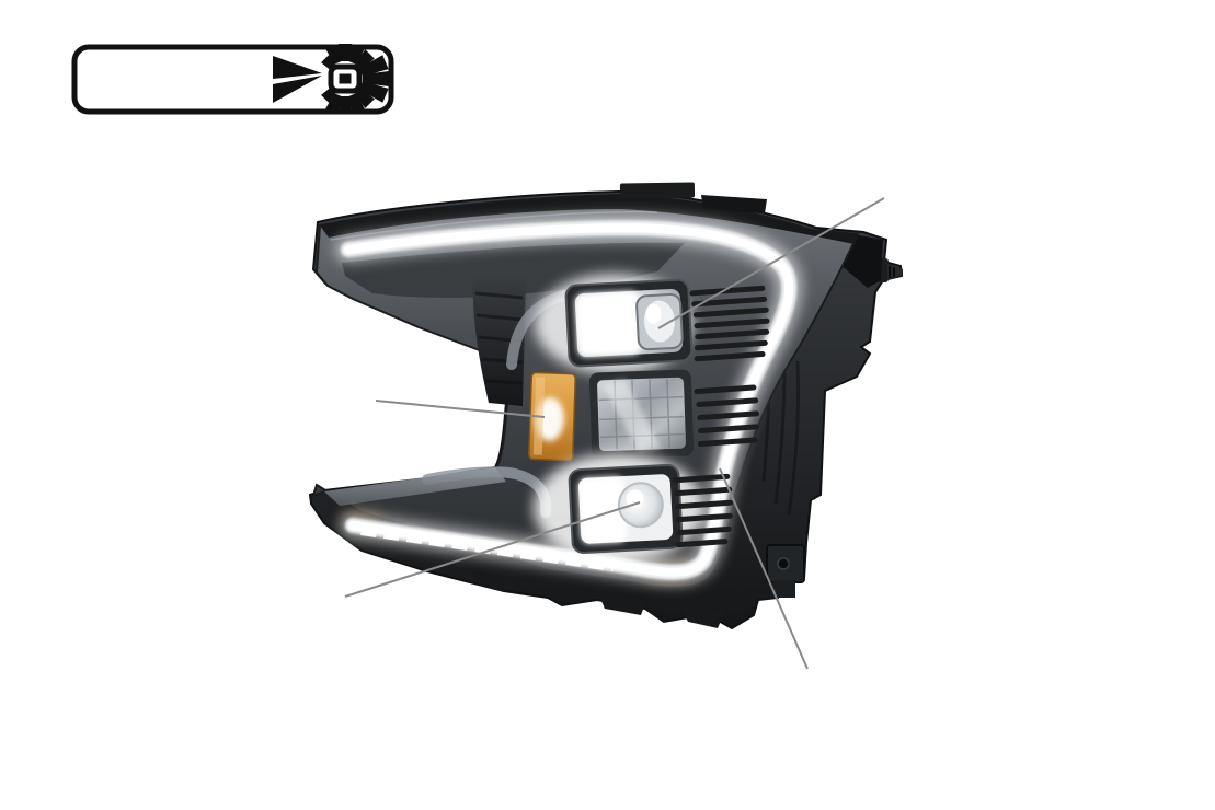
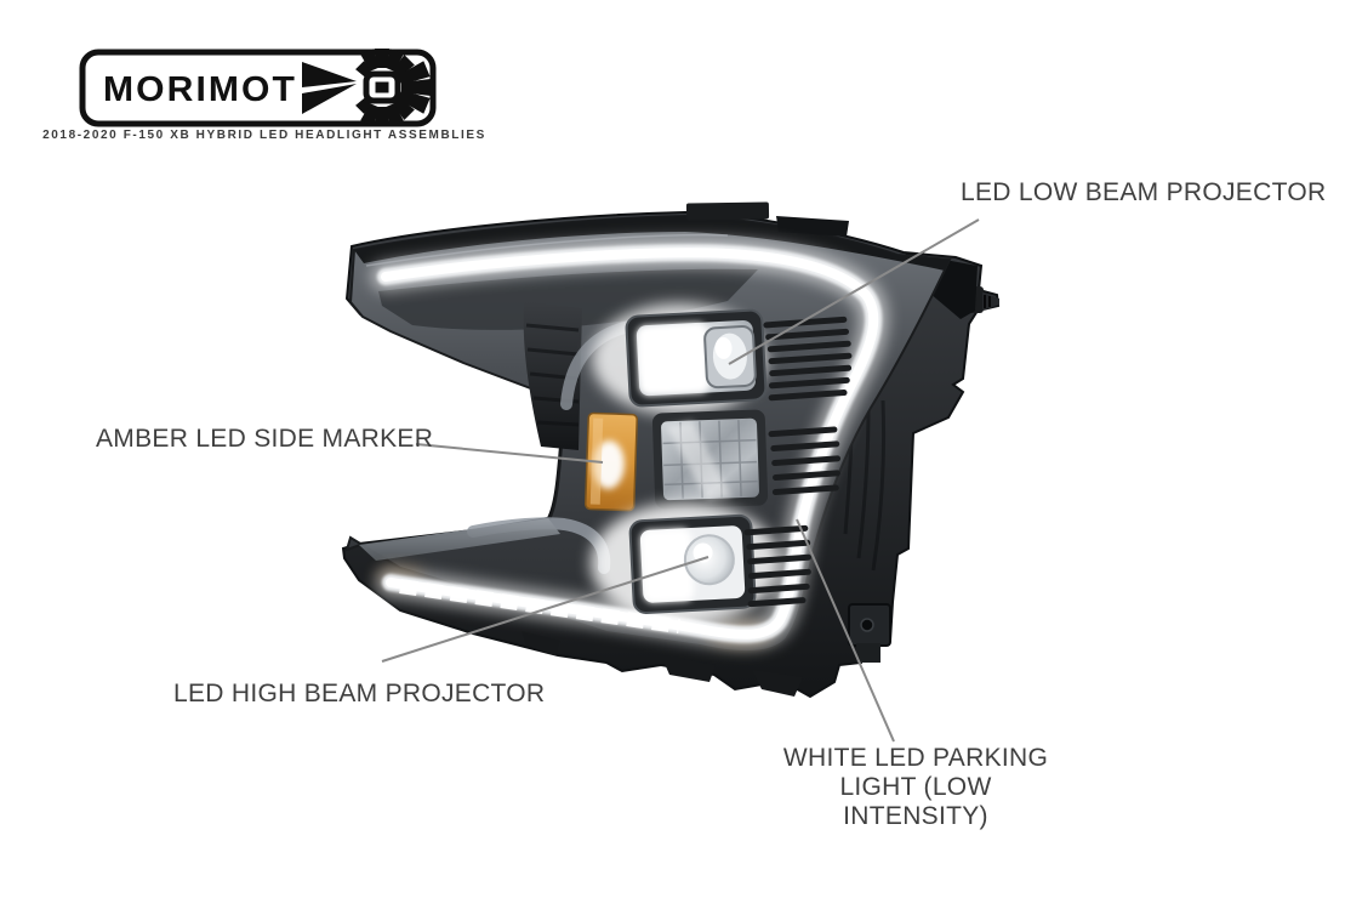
+ MORIMOT
+ 2018-2020 F-150 XB HYBRID LED HEADLIGHT ASSEMBLIES
+ LED LOW BEAM PROJECTOR
+ AMBER LED SIDE MARKER
+ LED HIGH BEAM PROJECTOR
+ WHITE LED PARKING
+ LIGHT (LOW INTENSITY)
